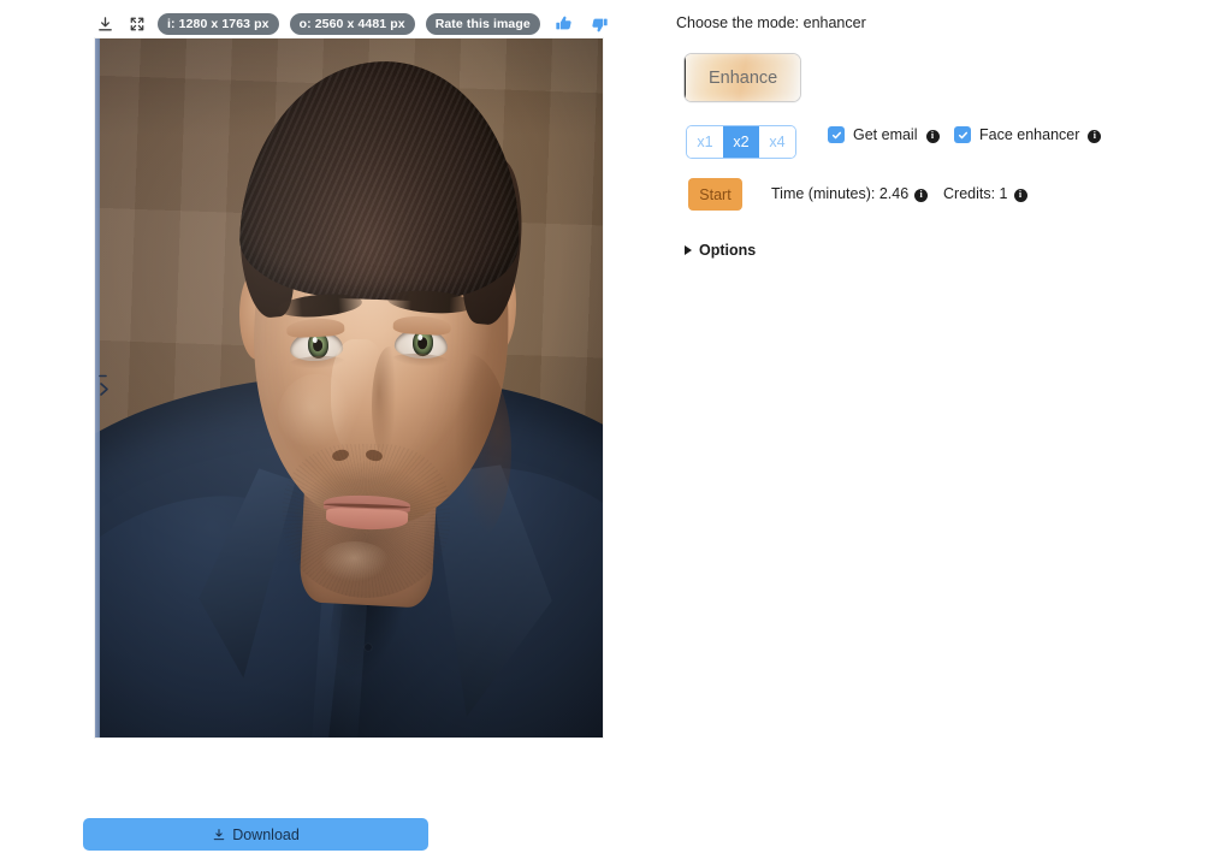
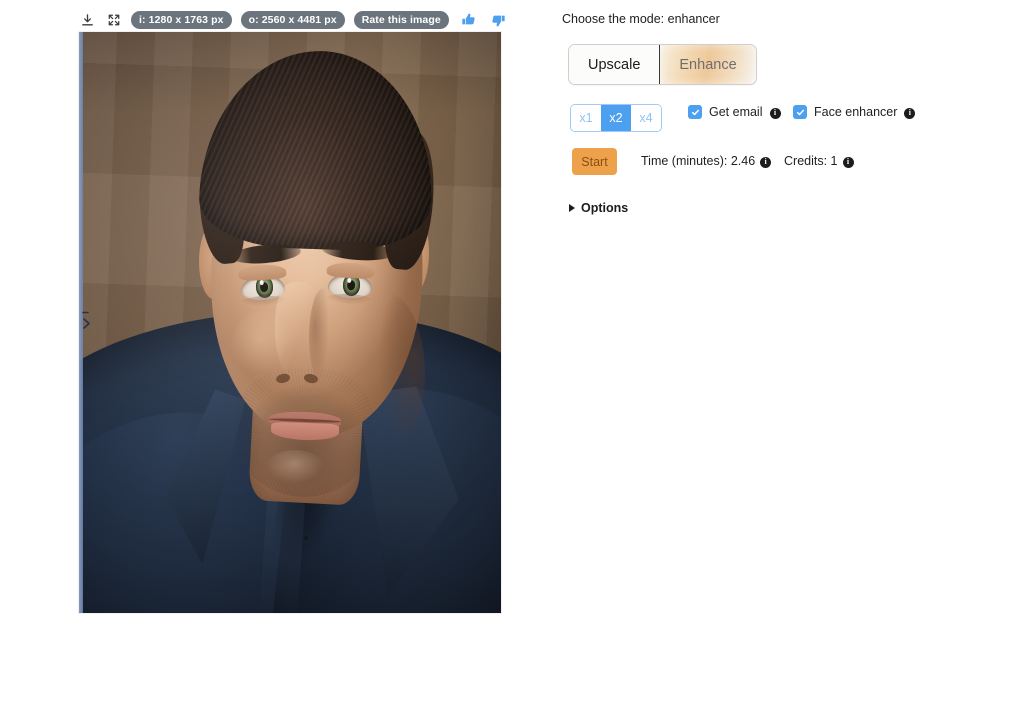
  i: 1280 x 1763 px
  o: 2560 x 4481 px
  Rate this image
- Download
  Choose the mode: enhancer
+ Upscale
  Enhance
  x1
  x2
  x4
  Get email
  i
  Face enhancer
  i
  Start
  Time (minutes): 2.46
  i
  Credits: 1
  i
  Options
